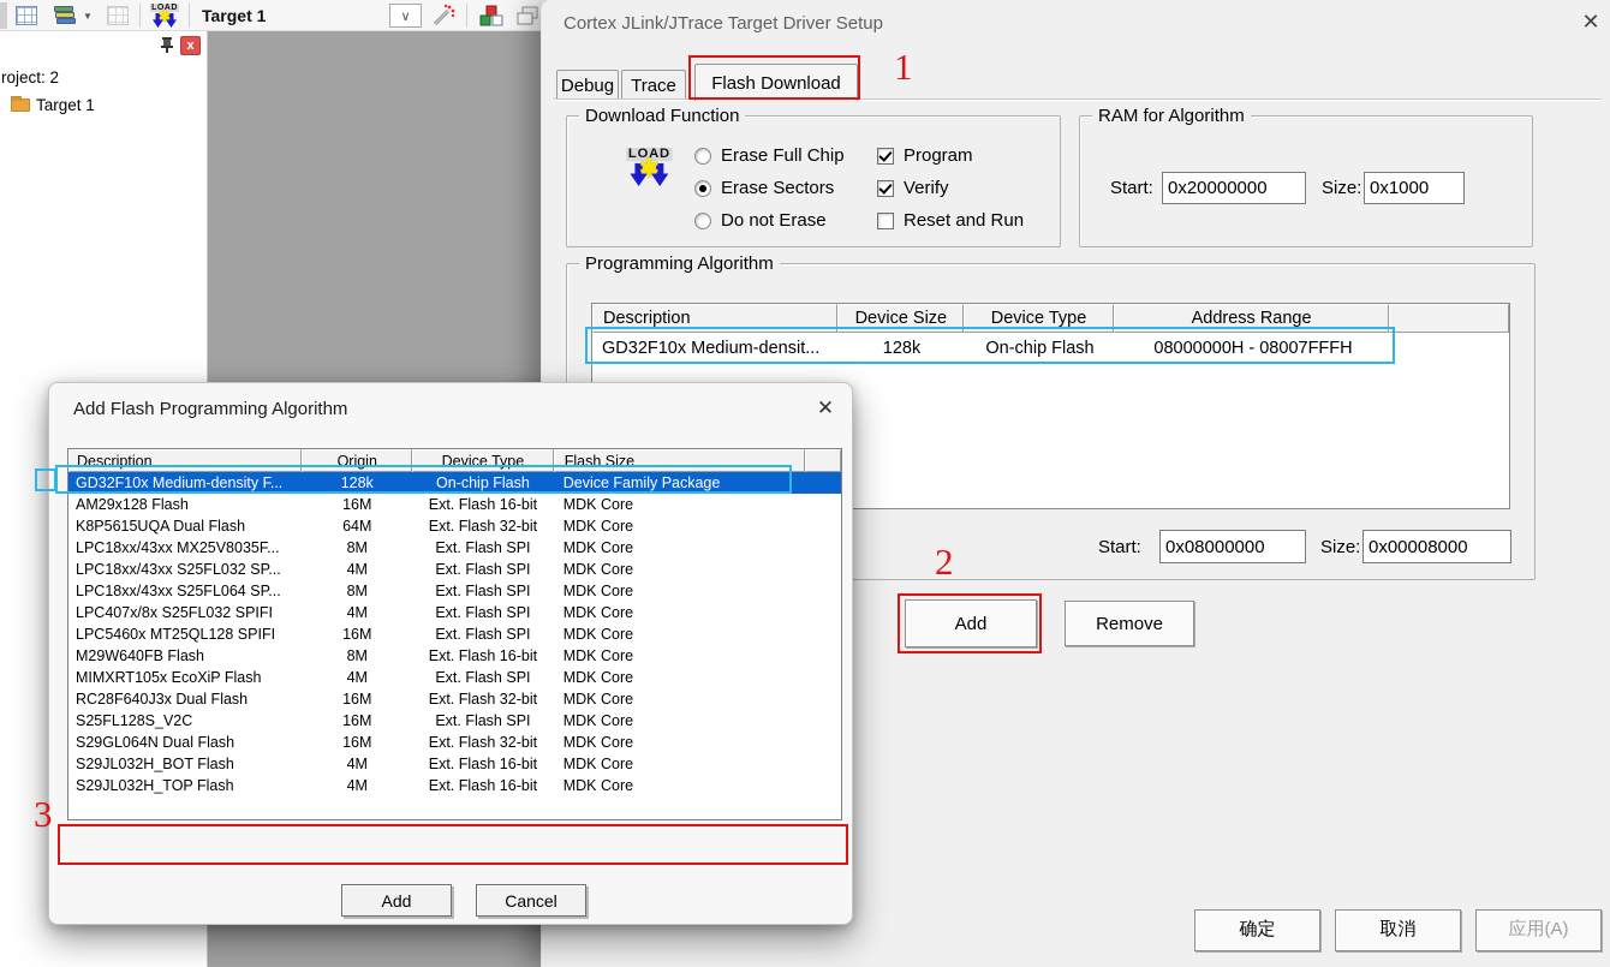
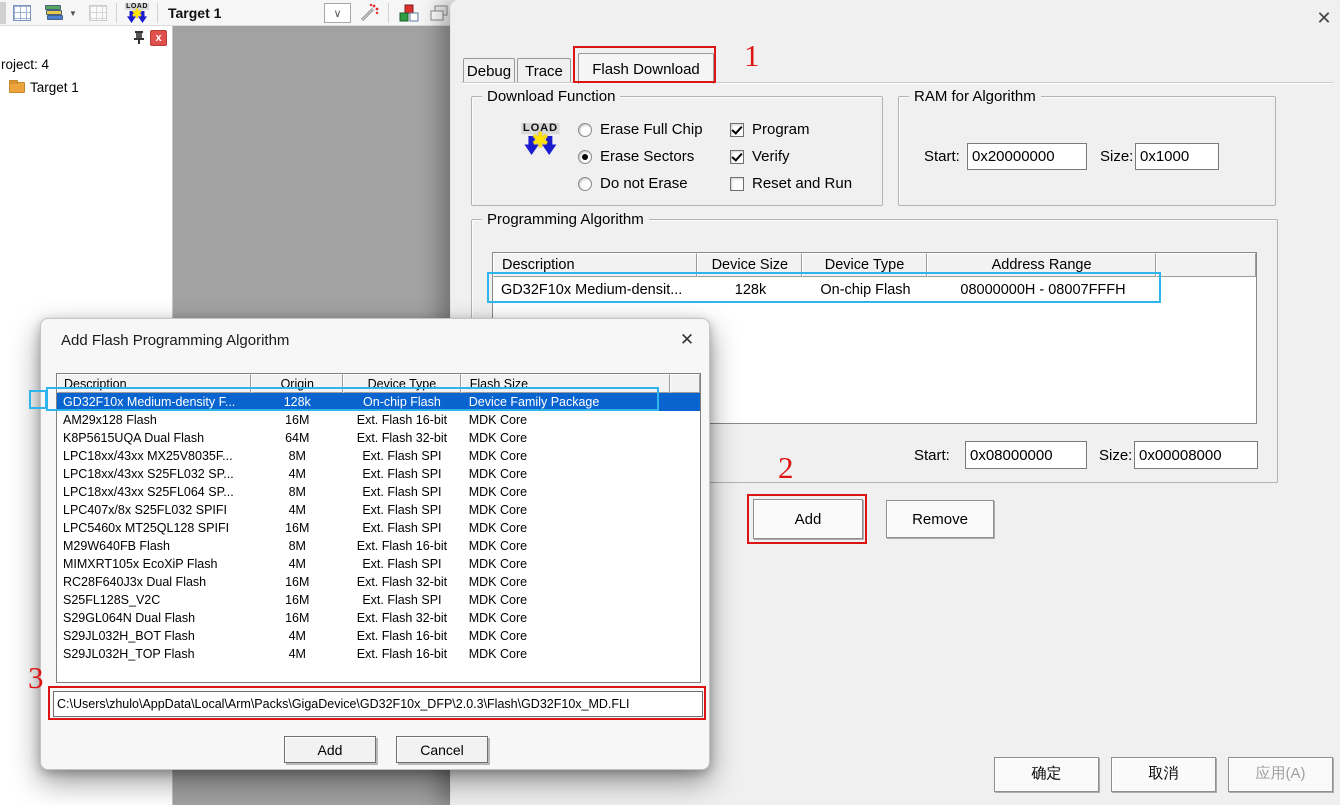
  ▼
  ✱
  Target 1
  ∨
  x
- roject: 2
+ roject: 4
  Target 1
- Cortex JLink/JTrace Target Driver Setup
  ✕
  Debug
  Trace
  Flash Download
  Download Function
  LOAD
  ✱
  Erase Full Chip
  Erase Sectors
  Do not Erase
  Program
  Verify
  Reset and Run
  RAM for Algorithm
  Start:
  0x20000000
  Size:
  0x1000
  Programming Algorithm
  Description
  Device Size
  Device Type
  Address Range
  GD32F10x Medium-densit...
  128k
  On-chip Flash
  08000000H - 08007FFFH
  Start:
  0x08000000
  Size:
  0x00008000
  Add
  Remove
  确定
  取消
  应用(A)
  Add Flash Programming Algorithm
  ✕
  Description
  Origin
  Device Type
  Flash Size
  GD32F10x Medium-density F...
  128k
  On-chip Flash
  Device Family Package
  AM29x128 Flash
  16M
  Ext. Flash 16-bit
  MDK Core
  K8P5615UQA Dual Flash
  64M
  Ext. Flash 32-bit
  MDK Core
  LPC18xx/43xx MX25V8035F...
  8M
  Ext. Flash SPI
  MDK Core
  LPC18xx/43xx S25FL032 SP...
  4M
  Ext. Flash SPI
  MDK Core
  LPC18xx/43xx S25FL064 SP...
  8M
  Ext. Flash SPI
  MDK Core
  LPC407x/8x S25FL032 SPIFI
  4M
  Ext. Flash SPI
  MDK Core
  LPC5460x MT25QL128 SPIFI
  16M
  Ext. Flash SPI
  MDK Core
  M29W640FB Flash
  8M
  Ext. Flash 16-bit
  MDK Core
  MIMXRT105x EcoXiP Flash
  4M
  Ext. Flash SPI
  MDK Core
  RC28F640J3x Dual Flash
  16M
  Ext. Flash 32-bit
  MDK Core
  S25FL128S_V2C
  16M
  Ext. Flash SPI
  MDK Core
  S29GL064N Dual Flash
  16M
  Ext. Flash 32-bit
  MDK Core
  S29JL032H_BOT Flash
  4M
  Ext. Flash 16-bit
  MDK Core
  S29JL032H_TOP Flash
  4M
  Ext. Flash 16-bit
  MDK Core
+ C:\Users\zhulo\AppData\Local\Arm\Packs\GigaDevice\GD32F10x_DFP\2.0.3\Flash\GD32F10x_MD.FLI
  Add
  Cancel
  1
  2
  3
